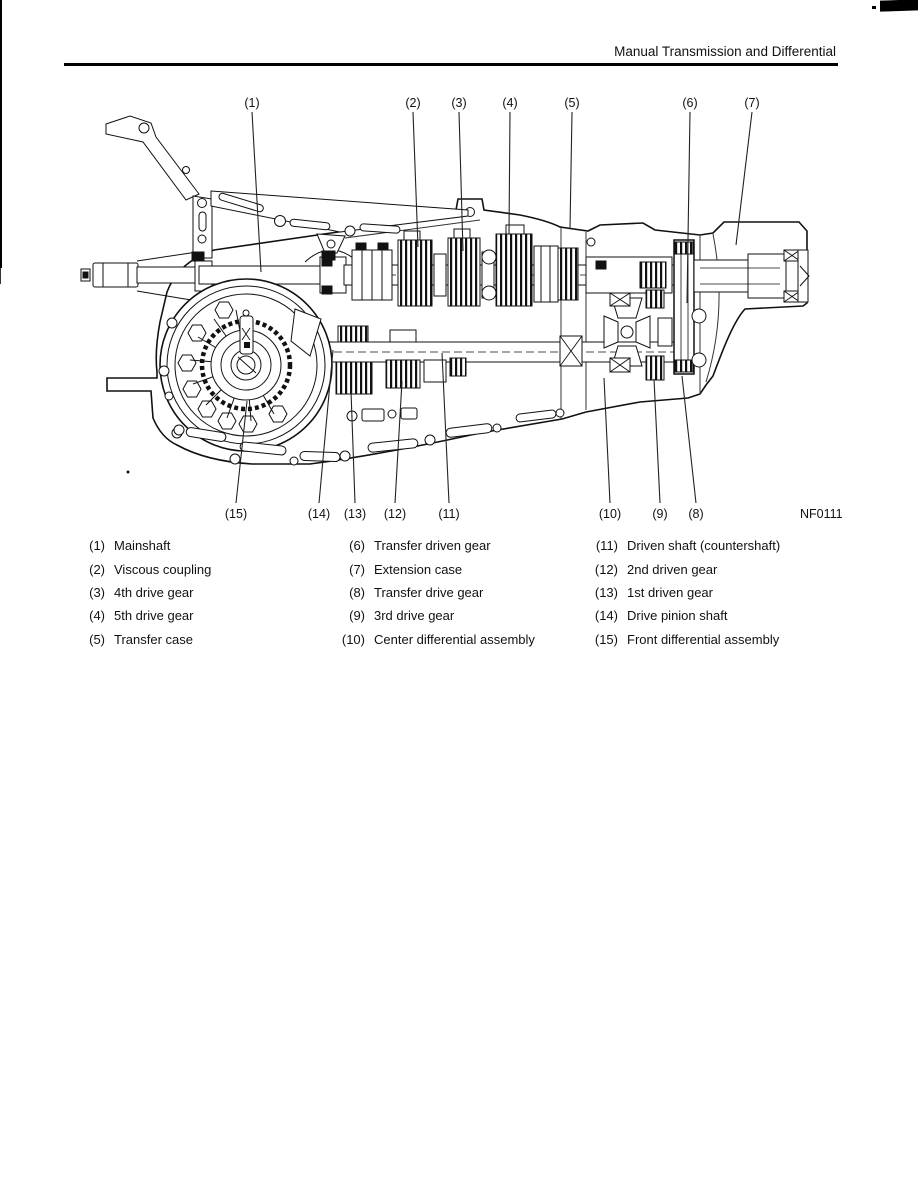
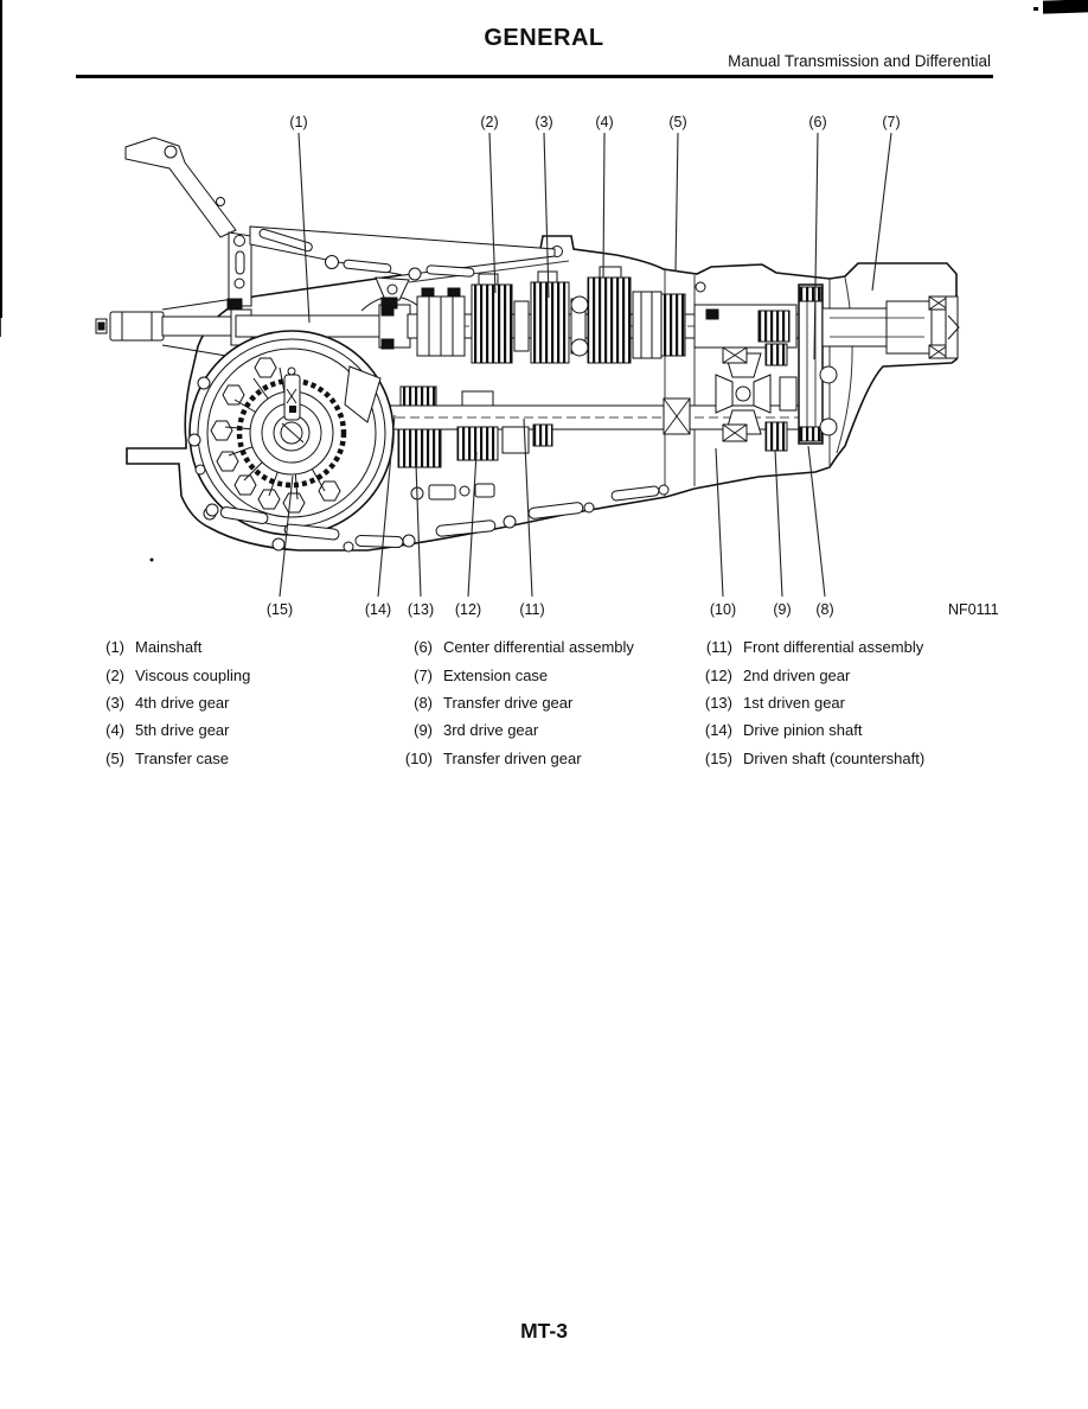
+ GENERAL
  Manual Transmission and Differential
  (1)
  (2)
  (3)
  (4)
  (5)
  (6)
  (7)
  (8)
  (9)
  (10)
  (11)
  (12)
  (13)
  (14)
  (15)
  NF0111
  (1)
  Mainshaft
  (2)
  Viscous coupling
  (3)
  4th drive gear
  (4)
  5th drive gear
  (5)
  Transfer case
  (6)
- Transfer driven gear
+ Center differential assembly
  (7)
  Extension case
  (8)
  Transfer drive gear
  (9)
  3rd drive gear
  (10)
- Center differential assembly
+ Transfer driven gear
  (11)
- Driven shaft (countershaft)
+ Front differential assembly
  (12)
  2nd driven gear
  (13)
  1st driven gear
  (14)
  Drive pinion shaft
  (15)
- Front differential assembly
+ Driven shaft (countershaft)
+ MT-3
